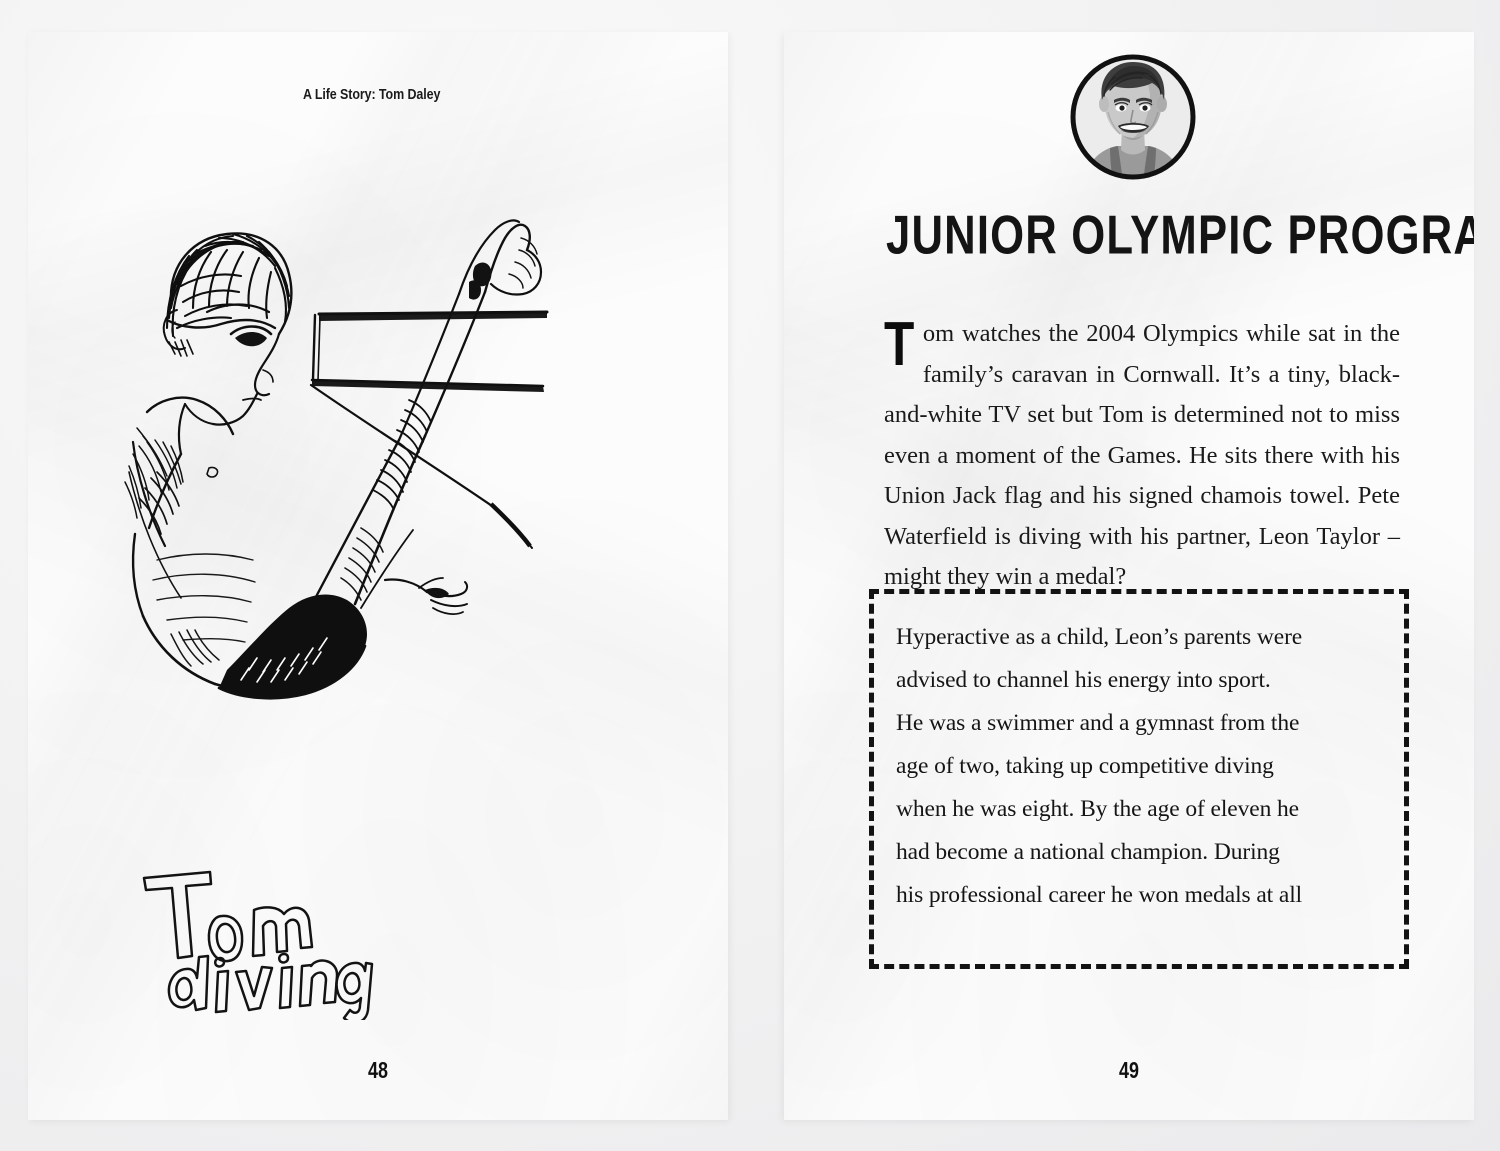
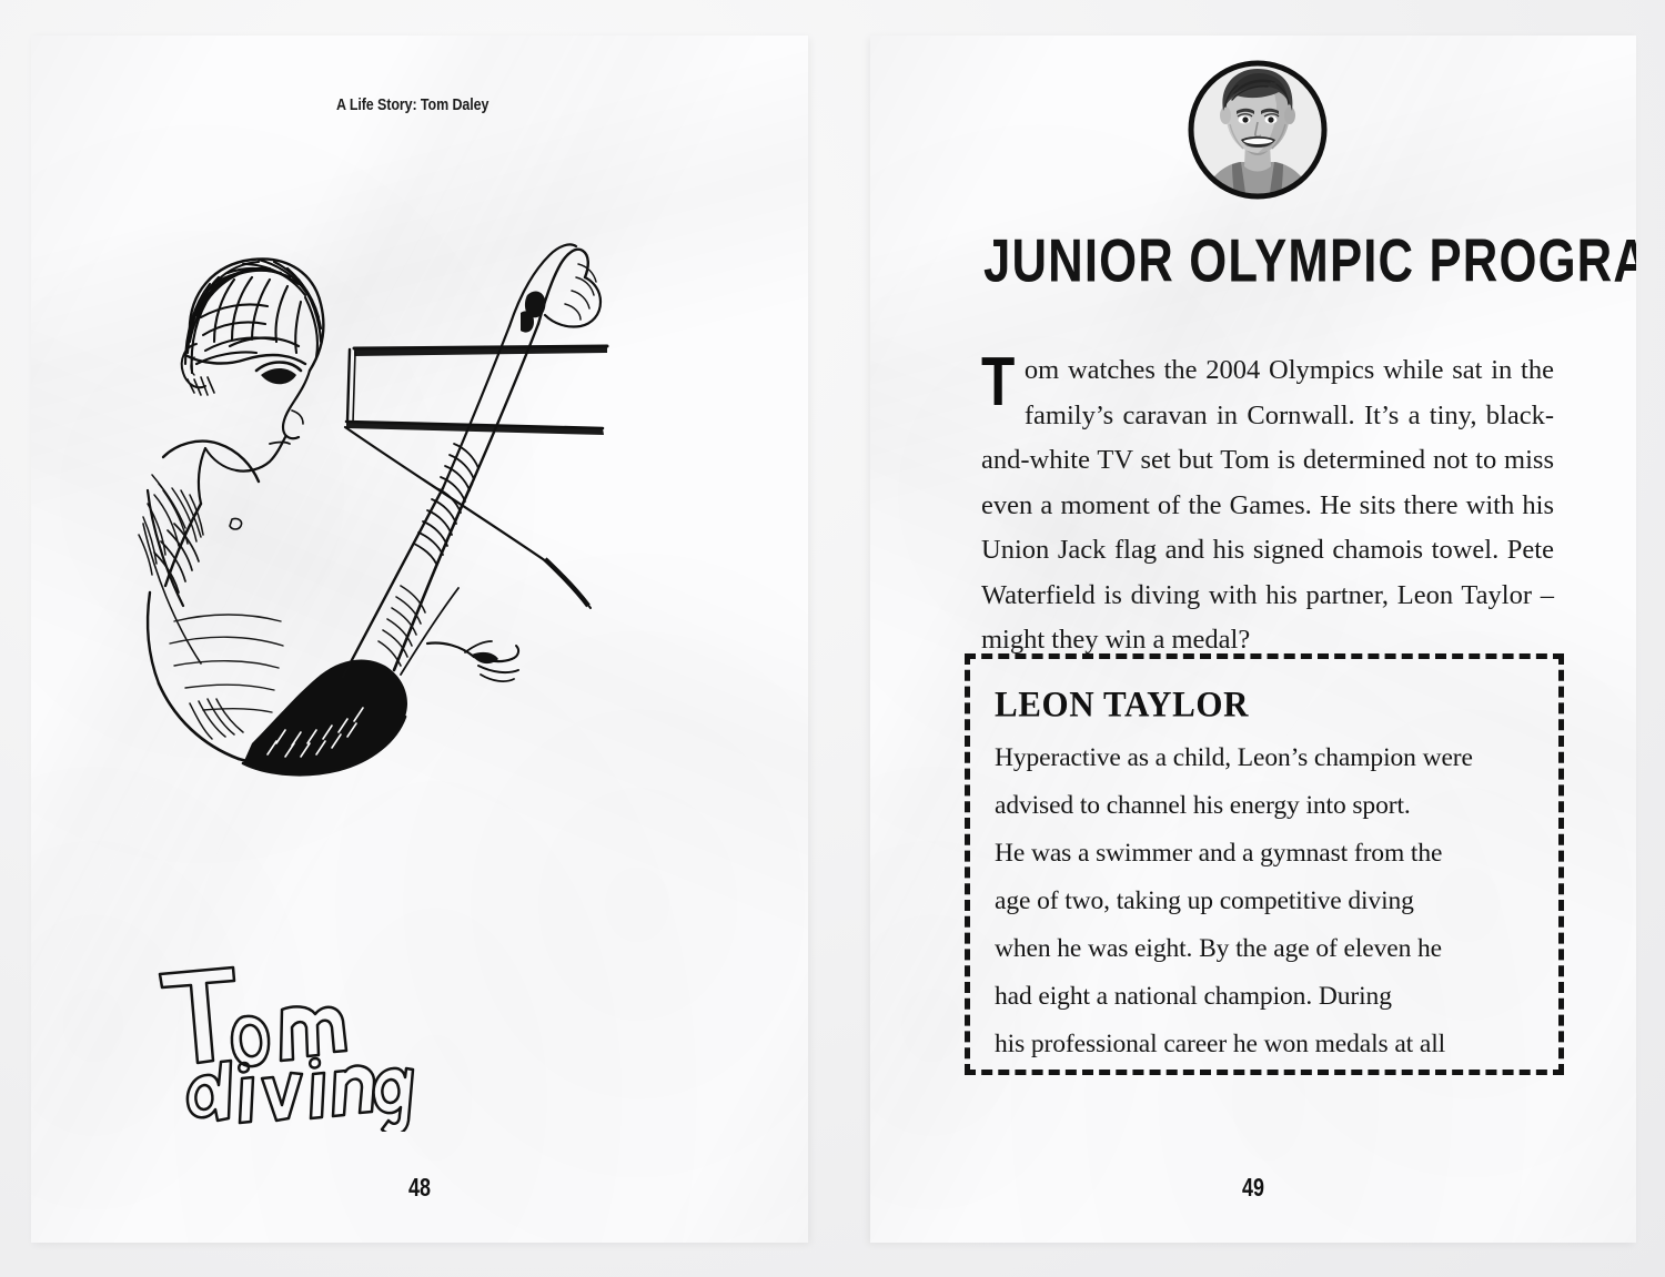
  A Life Story: Tom Daley
  48
  JUNIOR OLYMPIC PROGRA
  T
  om watches the 2004 Olympics while sat in the family’s caravan in Cornwall. It’s a tiny, black-and-white TV set but Tom is determined not to miss even a moment of the Games. He sits there with his Union Jack flag and his signed chamois towel. Pete Waterfield is diving with his partner, Leon Taylor – might they win a medal?
  49
+ LEON TAYLOR
- Hyperactive as a child, Leon’s parents were
+ Hyperactive as a child, Leon’s champion were
  advised to channel his energy into sport.
  He was a swimmer and a gymnast from the
  age of two, taking up competitive diving
  when he was eight. By the age of eleven he
- had become a national champion. During
+ had eight a national champion. During
  his professional career he won medals at all
